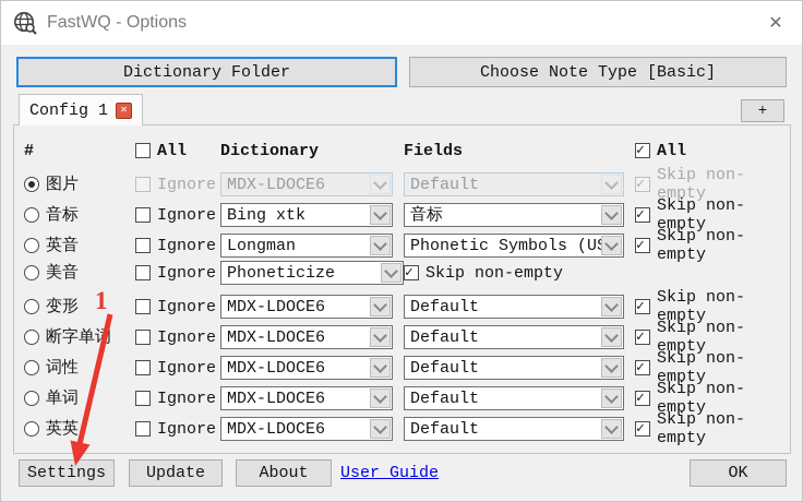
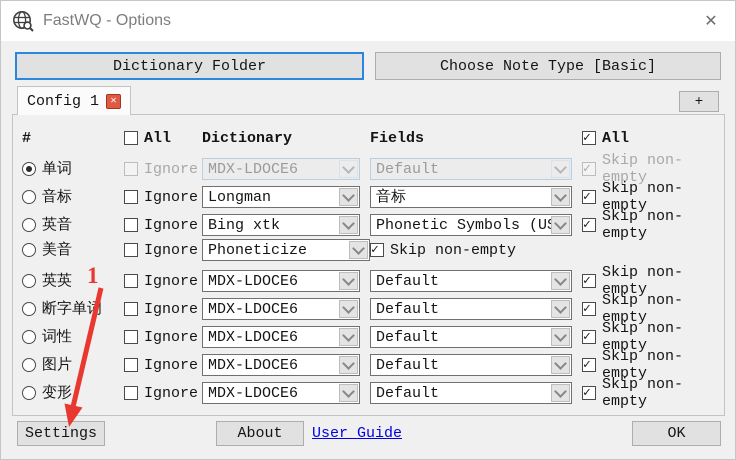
  FastWQ - Options
  ✕
  Dictionary Folder
  Choose Note Type [Basic]
  Config 1
  ✕
  +
  #
  All
  Dictionary
  Fields
  All
- 图片
+ 单词
  Ignore
  MDX-LDOCE6
  Default
  Skip non-empty
  音标
  Ignore
- Bing xtk
+ Longman
  音标
  Skip non-empty
  英音
  Ignore
- Longman
+ Bing xtk
  Phonetic Symbols (U
  Skip non-empty
  美音
  Ignore
  Phoneticize
  Skip non-empty
- 变形
+ 英英
  Ignore
  MDX-LDOCE6
  Default
  Skip non-empty
  断字单
  Ignore
  MDX-LDOCE6
  Default
  Skip non-empty
  词性
  Ignore
  MDX-LDOCE6
  Default
  Skip non-empty
- 单词
+ 图片
  Ignore
  MDX-LDOCE6
  Default
  Skip non-empty
- 英英
+ 变形
  Ignore
  MDX-LDOCE6
  Default
  Skip non-empty
  Settings
- Update
  About
  User Guide
  OK
  1
